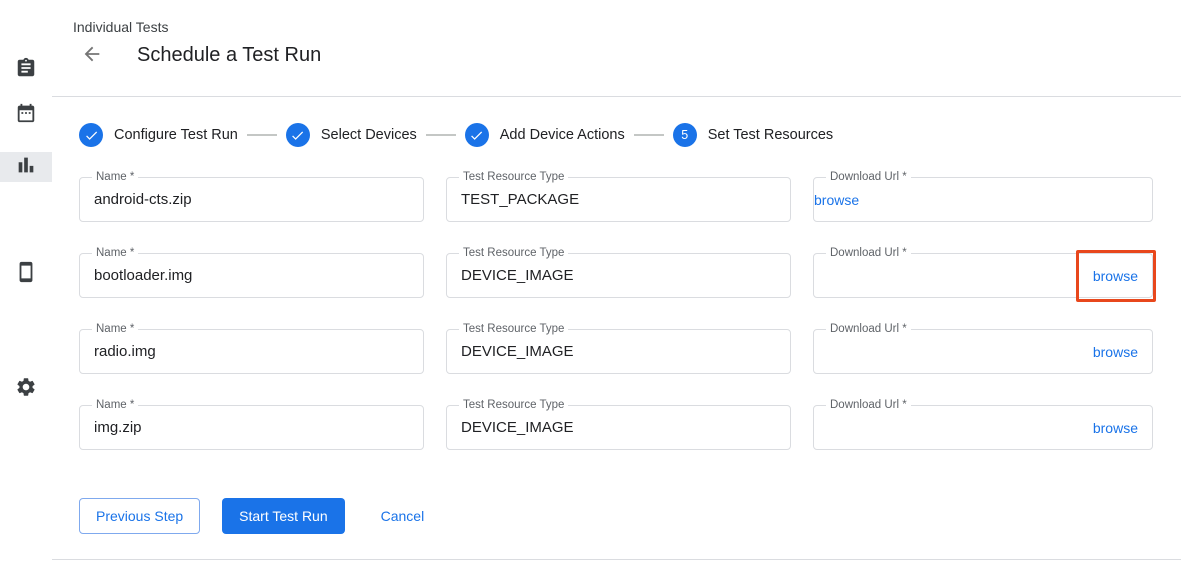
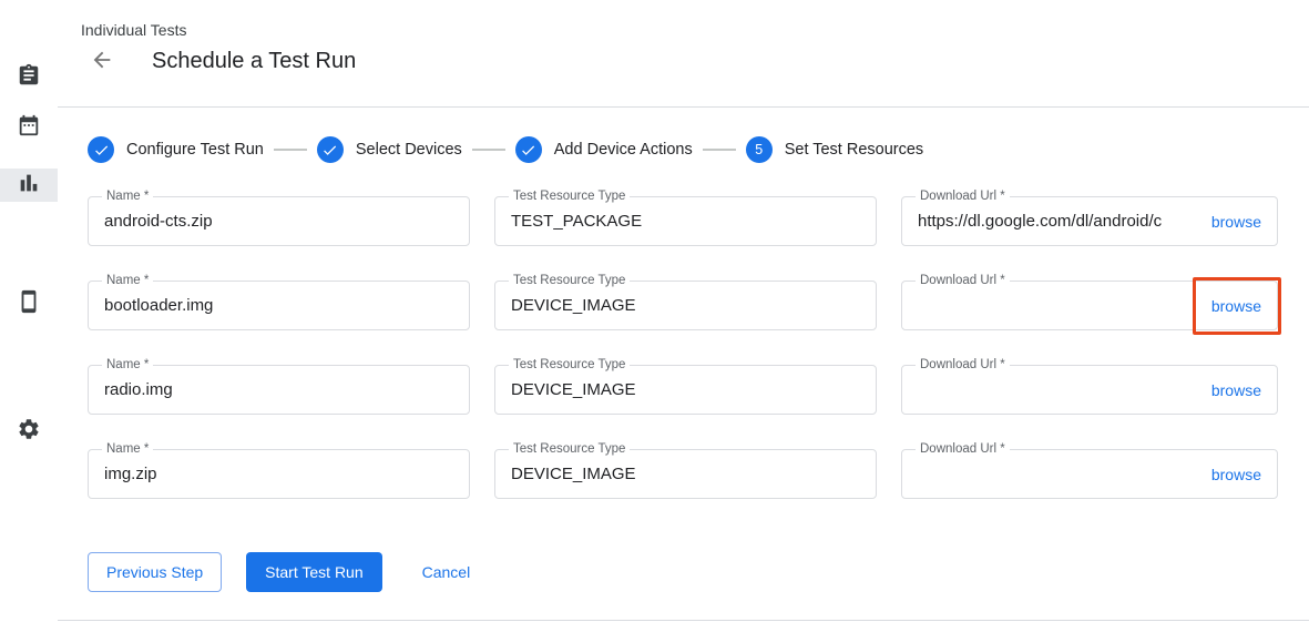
  Individual Tests
  Schedule a Test Run
  Configure Test Run
  Select Devices
  Add Device Actions
  5
  Set Test Resources
  Name *
  android-cts.zip
  Test Resource Type
  TEST_PACKAGE
  Download Url *
+ https://dl.google.com/dl/android/c
  browse
  Name *
  bootloader.img
  Test Resource Type
  DEVICE_IMAGE
  Download Url *
  browse
  Name *
  radio.img
  Test Resource Type
  DEVICE_IMAGE
  Download Url *
  browse
  Name *
  img.zip
  Test Resource Type
  DEVICE_IMAGE
  Download Url *
  browse
  Previous Step
  Start Test Run
  Cancel
